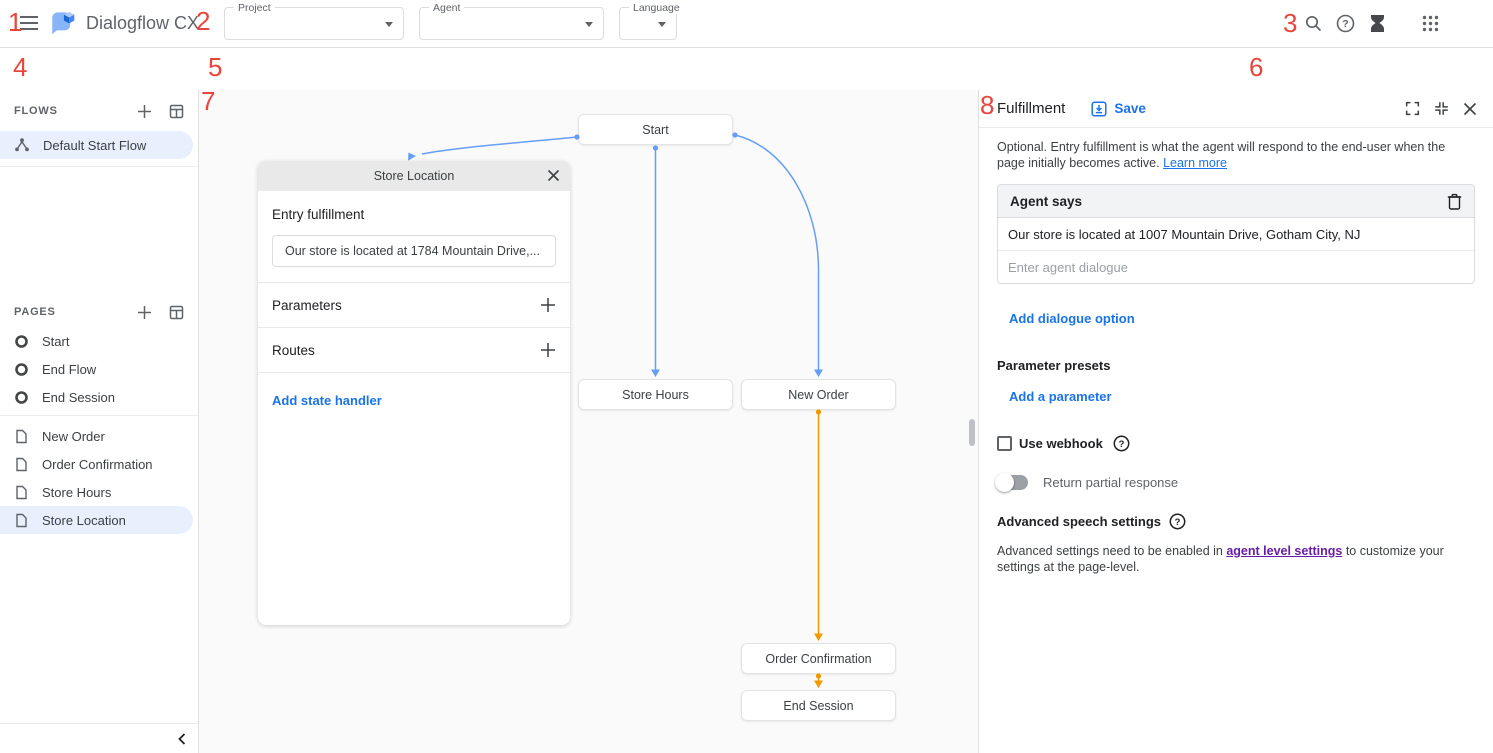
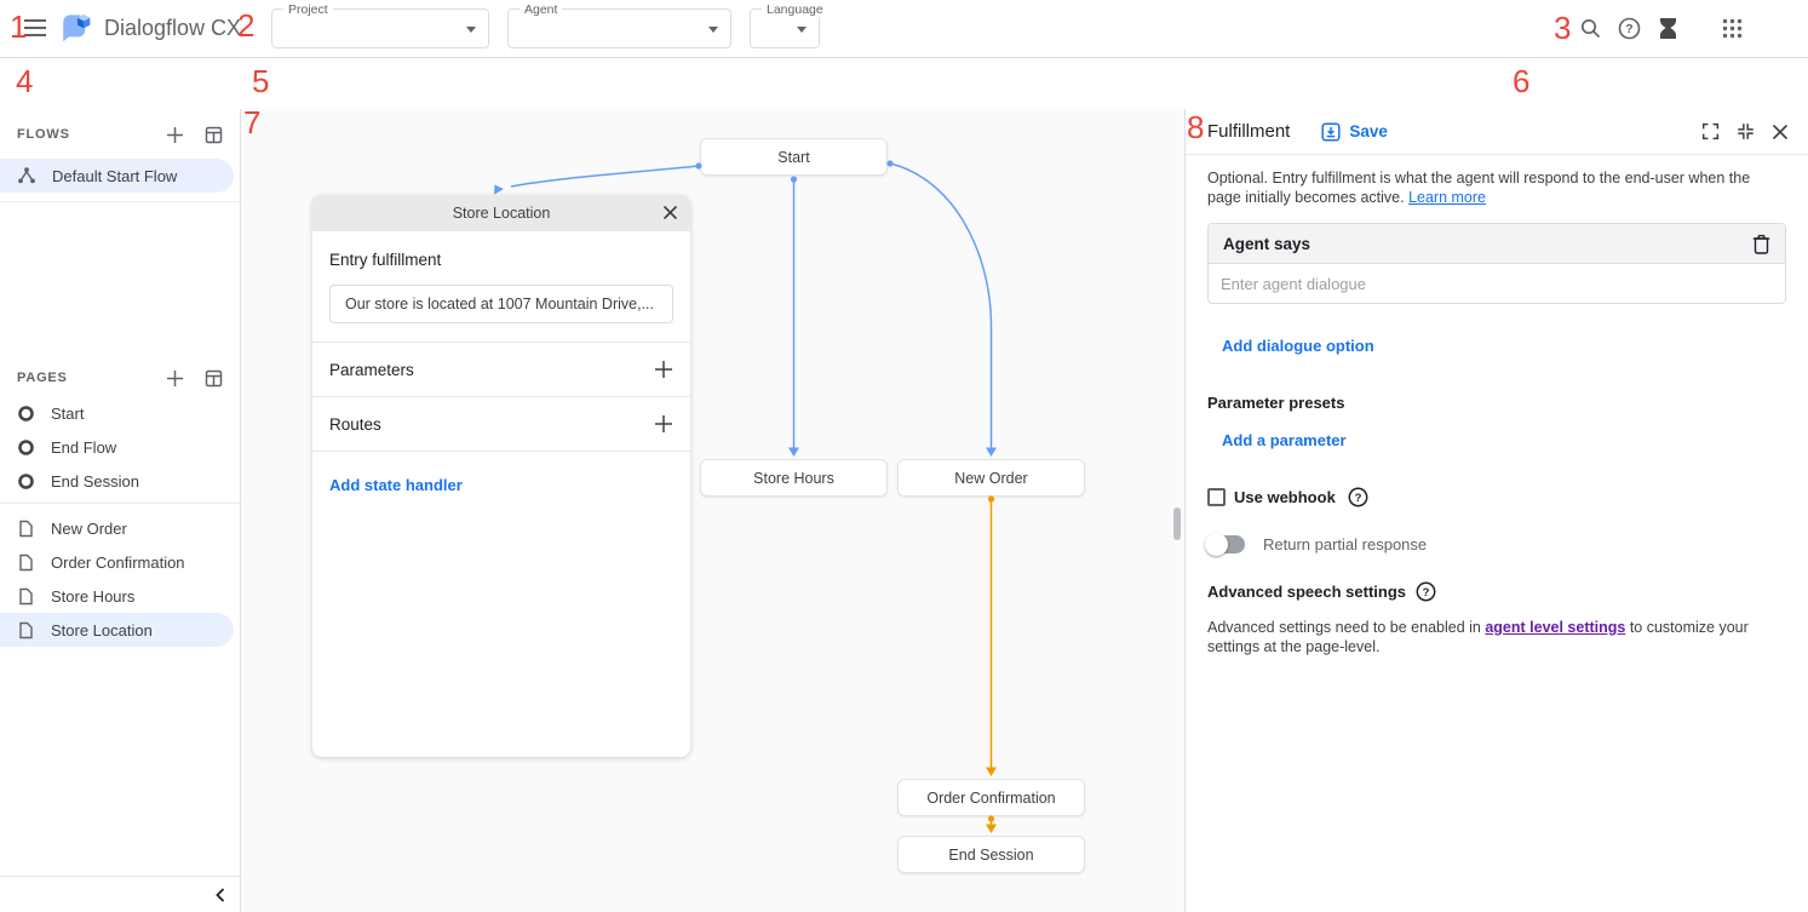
  Dialogflow CX
  Project
  Agent
  Language
  ?
  FLOWS
  Default Start Flow
  PAGES
  Start
  End Flow
  End Session
  New Order
  Order Confirmation
  Store Hours
  Store Location
  Start
  Store Hours
  New Order
  Order Confirmation
  End Session
  Store Location
  Entry fulfillment
- Our store is located at 1784 Mountain Drive,...
+ Our store is located at 1007 Mountain Drive,...
  Parameters
  Routes
  Add state handler
  Fulfillment
  Save
  Optional. Entry fulfillment is what the agent will respond to the end-user when the page initially becomes active. Learn more
  Agent says
- Our store is located at 1007 Mountain Drive, Gotham City, NJ
  Enter agent dialogue
  Add dialogue option
  Parameter presets
  Add a parameter
  Use webhook
  ?
  Return partial response
  Advanced speech settings
  ?
  Advanced settings need to be enabled in agent level settings to customize your settings at the page-level.
  1
  2
  3
  4
  5
  6
  7
  8
